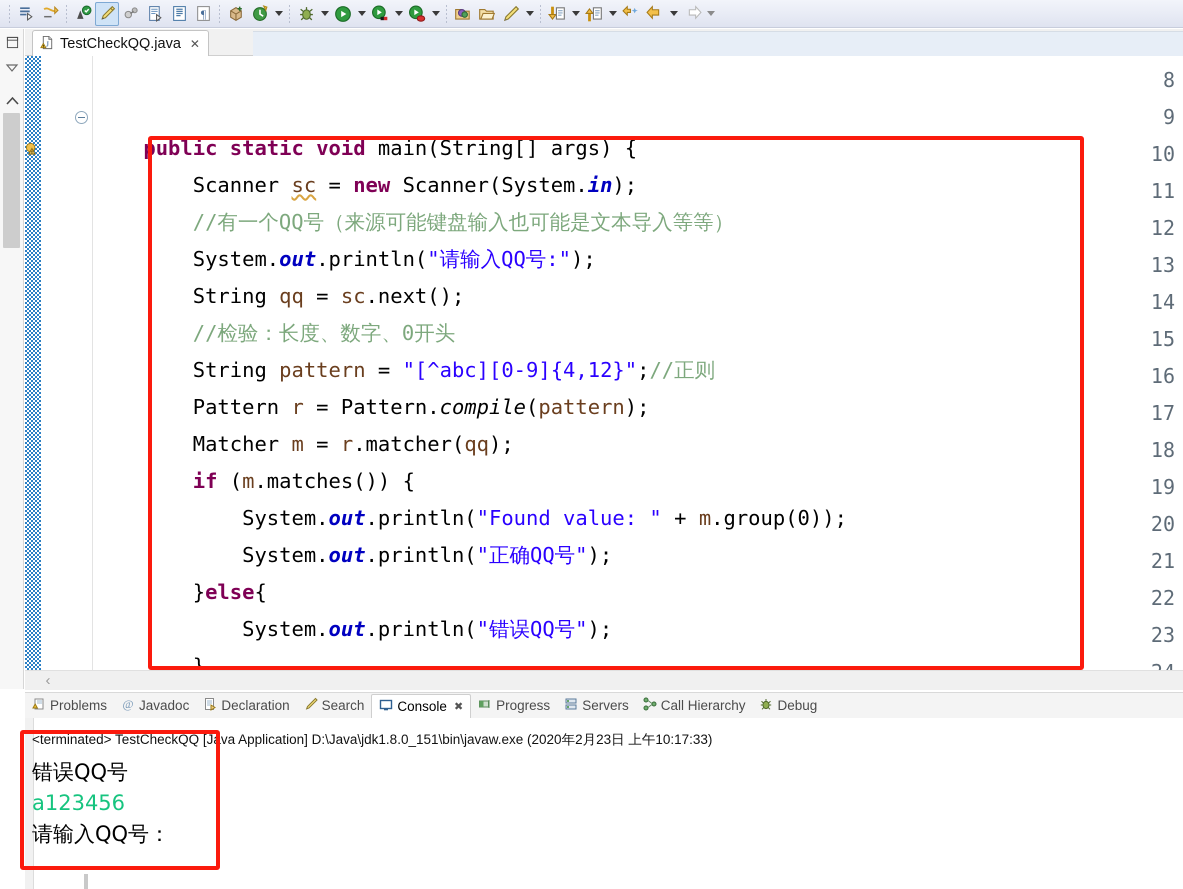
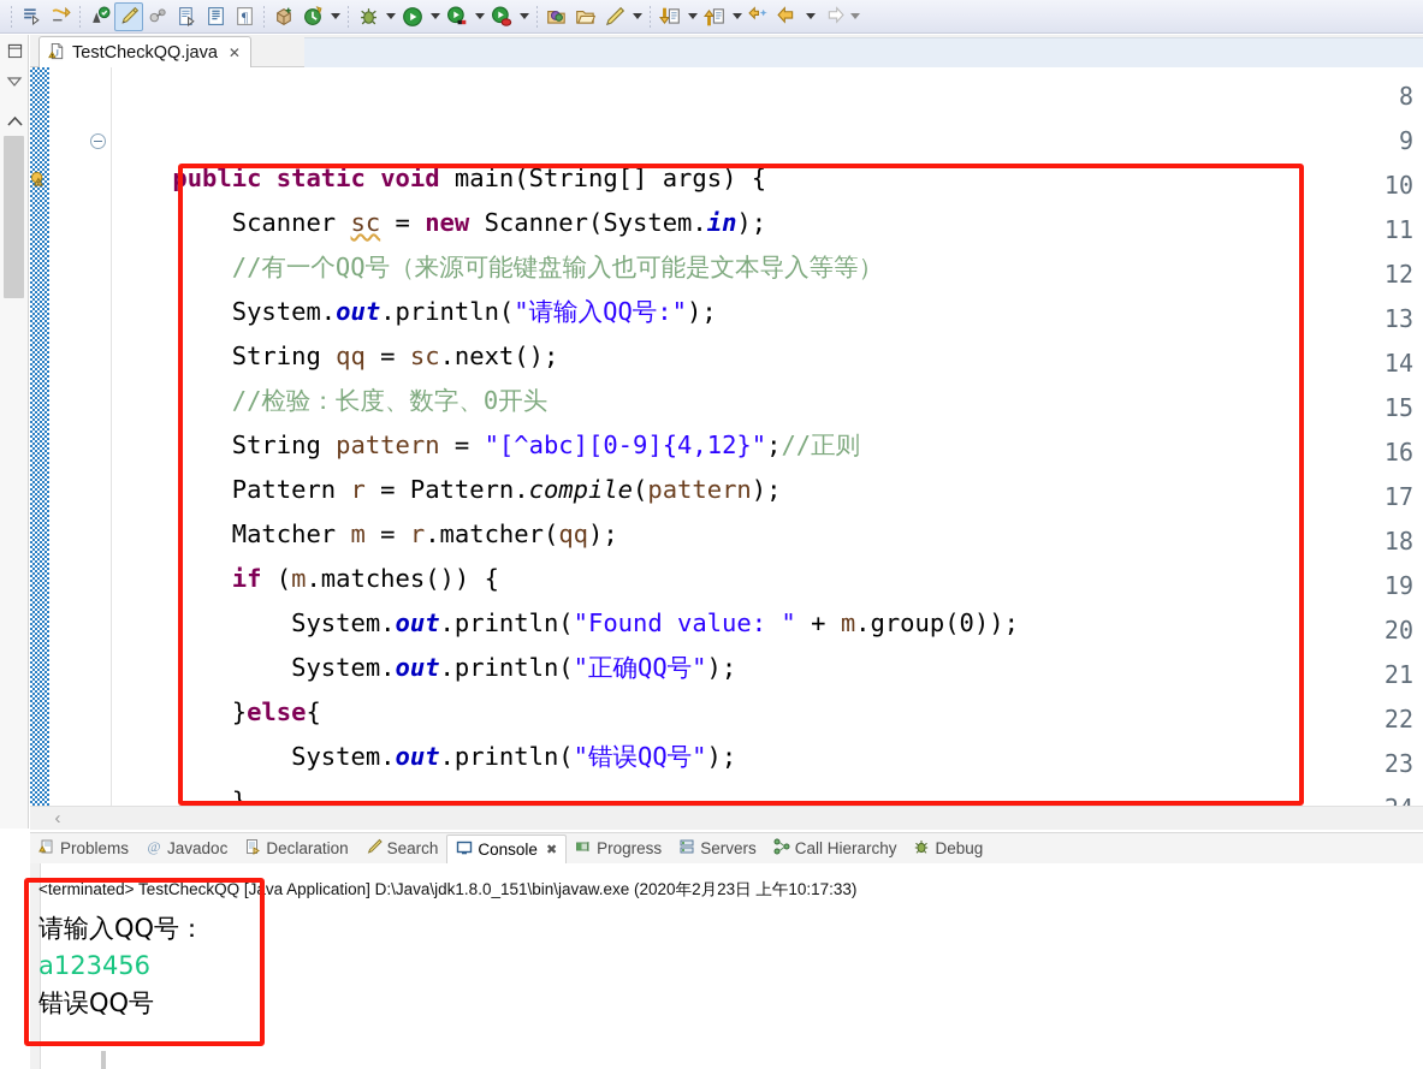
  ¶
  J
  TestCheckQQ.java
  ✕
  8
  9
  10
  11
  12
  13
  14
  15
  16
  17
  18
  19
  20
  21
  22
  23
  public static void main(String[] args) {
  Scanner sc = new Scanner(System.in);
  //有一个QQ号（来源可能键盘输入也可能是文本导入等等）
  System.out.println("请输入QQ号:");
  String qq = sc.next();
  //检验：长度、数字、0开头
  String pattern = "[^abc][0-9]{4,12}";//正则
  Pattern r = Pattern.compile(pattern);
  Matcher m = r.matcher(qq);
  if (m.matches()) {
  System.out.println("Found value: " + m.group(0));
  System.out.println("正确QQ号");
  }else{
  System.out.println("错误QQ号");
  }
  ‹
  Problems
  @
  Javadoc
  Declaration
  Search
  Console
  ✖
  Progress
  Servers
  Call Hierarchy
  Debug
  <terminated> TestCheckQQ [Java Application] D:\Java\jdk1.8.0_151\bin\javaw.exe (2020年2月23日 上午10:17:33)
- 错误QQ号
+ 请输入QQ号：
  a123456
- 请输入QQ号：
+ 错误QQ号
